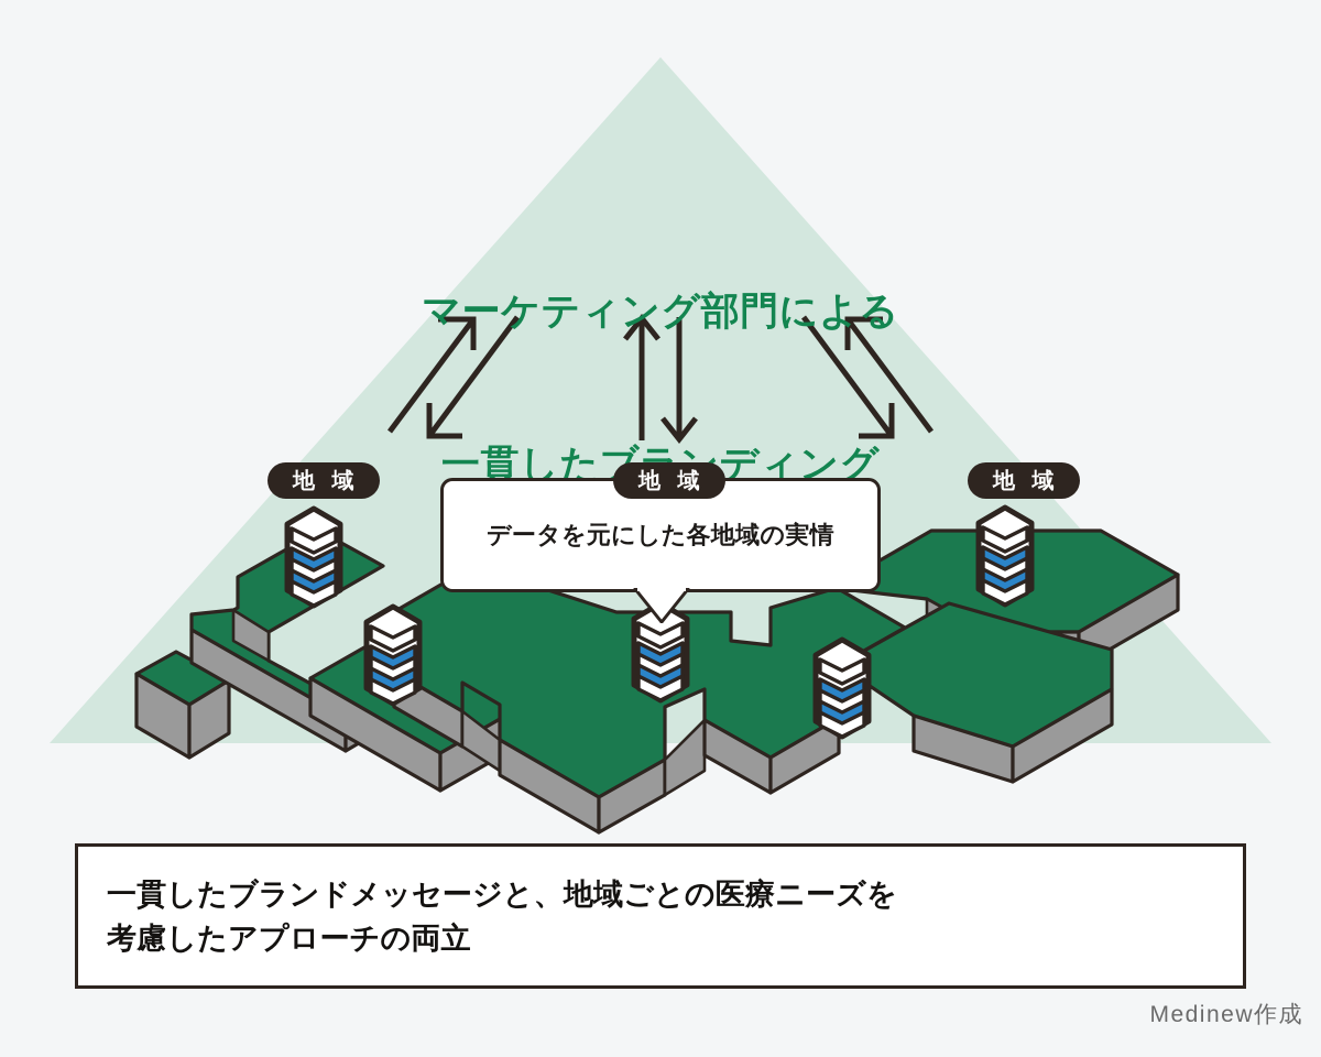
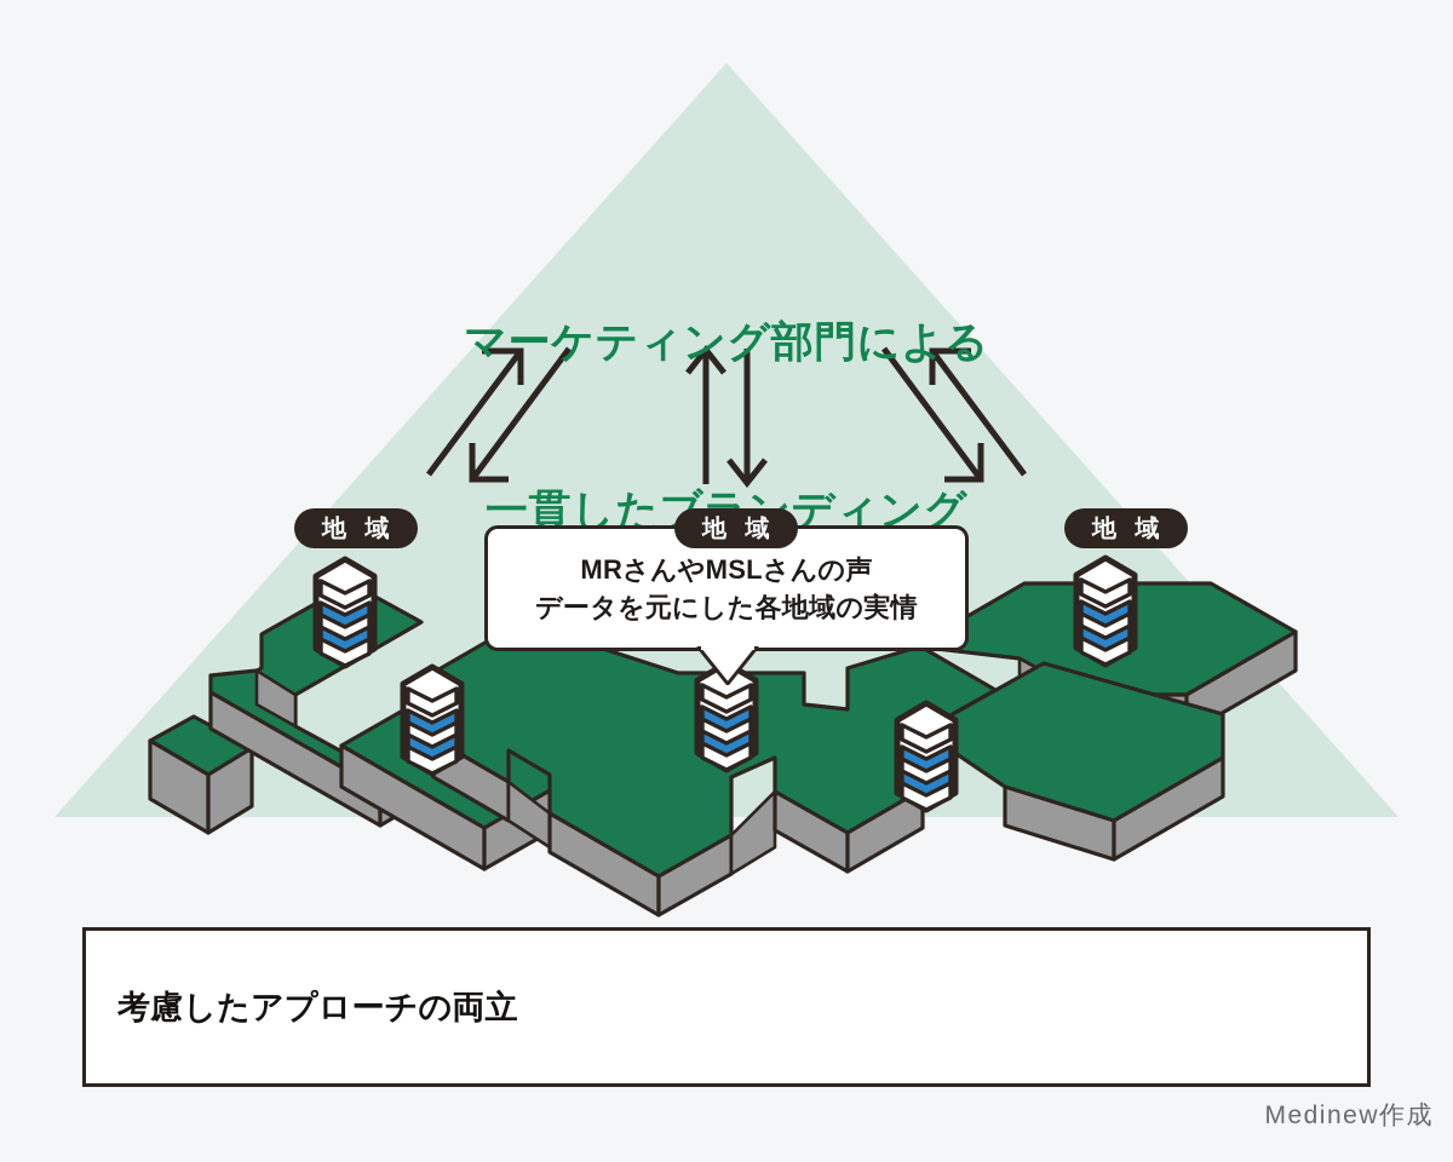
  マーケティング部門による
  一貫したブディング
  地 域
  地 域
  地 域
+ MRさんやMSLさんの声
  データを元にした各地域の実情
- 一貫したブランドメッセージと、地域ごとの医療ニーズを
  考慮したアプローチの両立
  Medinew作成
